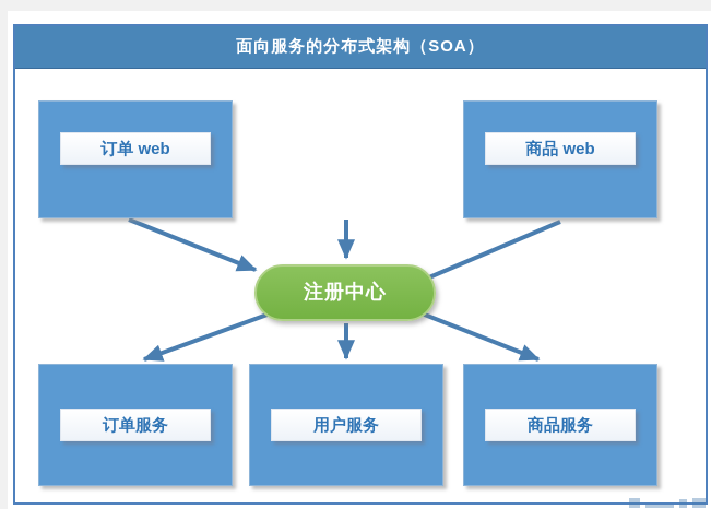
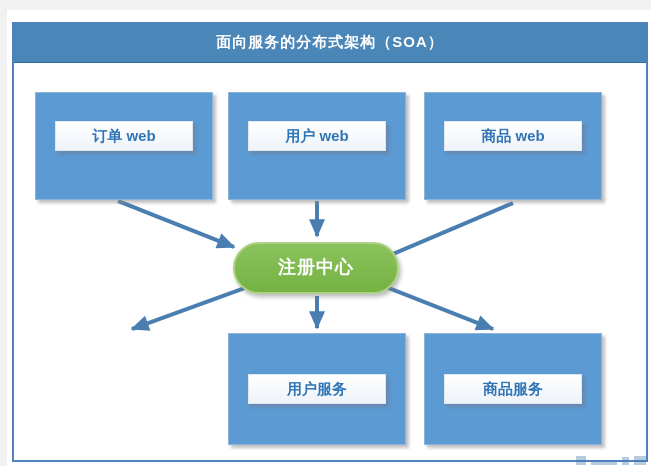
  面向服务的分布式架构（SOA）
  订单 web
+ 用户 web
  商品 web
  注册中心
- 订单服务
  用户服务
  商品服务
